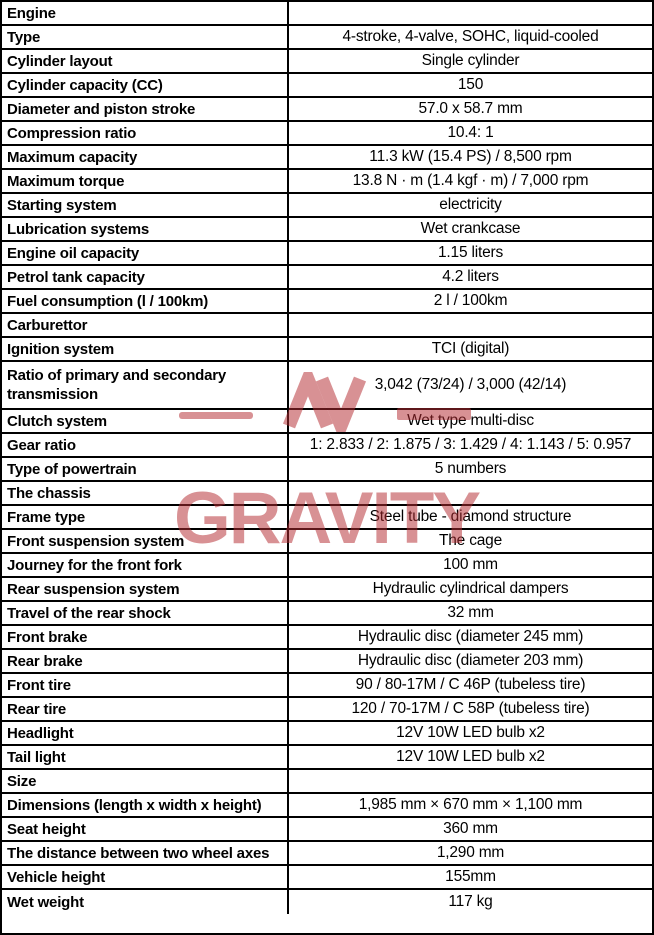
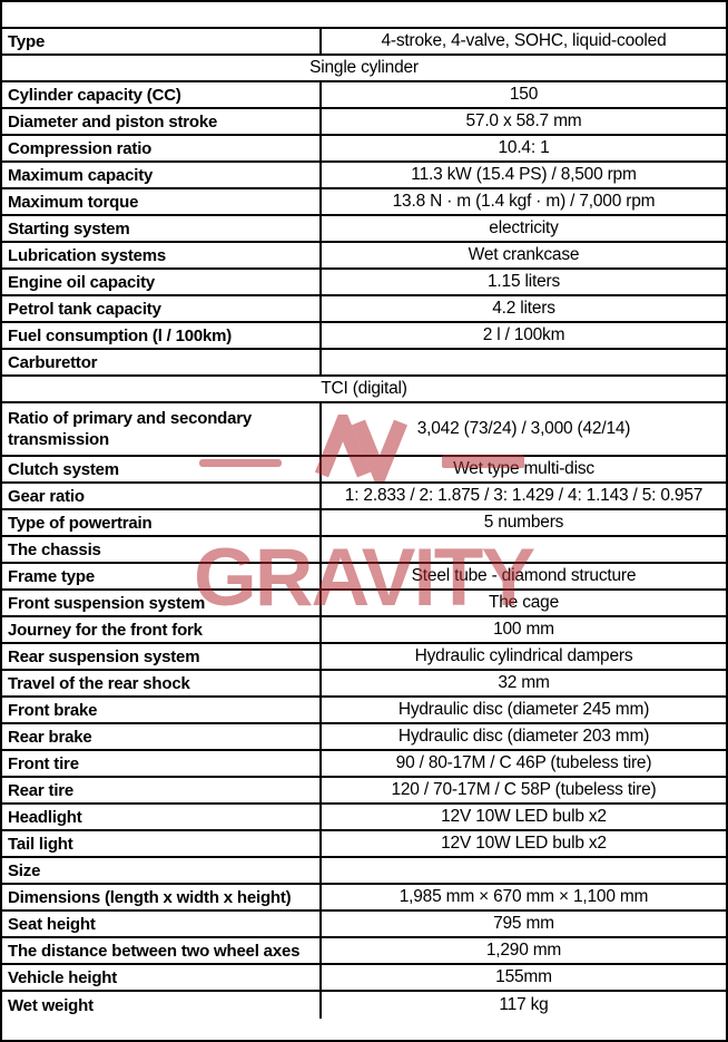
- Engine
  Type
  4-stroke, 4-valve, SOHC, liquid-cooled
- Cylinder layout
  Single cylinder
  Cylinder capacity (CC)
  150
  Diameter and piston stroke
  57.0 x 58.7 mm
  Compression ratio
  10.4: 1
  Maximum capacity
  11.3 kW (15.4 PS) / 8,500 rpm
  Maximum torque
  13.8 N · m (1.4 kgf · m) / 7,000 rpm
  Starting system
  electricity
  Lubrication systems
  Wet crankcase
  Engine oil capacity
  1.15 liters
  Petrol tank capacity
  4.2 liters
  Fuel consumption (l / 100km)
  2 l / 100km
  Carburettor
- Ignition system
  TCI (digital)
  Ratio of primary and secondary transmission
  3,042 (73/24) / 3,000 (42/14)
  Clutch system
  Wet type multi-disc
  Gear ratio
  1: 2.833 / 2: 1.875 / 3: 1.429 / 4: 1.143 / 5: 0.957
  Type of powertrain
  5 numbers
  The chassis
  Frame type
  Steel tube - diamond structure
  Front suspension system
  The cage
  Journey for the front fork
  100 mm
  Rear suspension system
  Hydraulic cylindrical dampers
  Travel of the rear shock
  32 mm
  Front brake
  Hydraulic disc (diameter 245 mm)
  Rear brake
  Hydraulic disc (diameter 203 mm)
  Front tire
  90 / 80-17M / C 46P (tubeless tire)
  Rear tire
  120 / 70-17M / C 58P (tubeless tire)
  Headlight
  12V 10W LED bulb x2
  Tail light
  12V 10W LED bulb x2
  Size
  Dimensions (length x width x height)
  1,985 mm × 670 mm × 1,100 mm
  Seat height
- 360 mm
+ 795 mm
  The distance between two wheel axes
  1,290 mm
  Vehicle height
  155mm
  Wet weight
  117 kg
  GRAVITY
